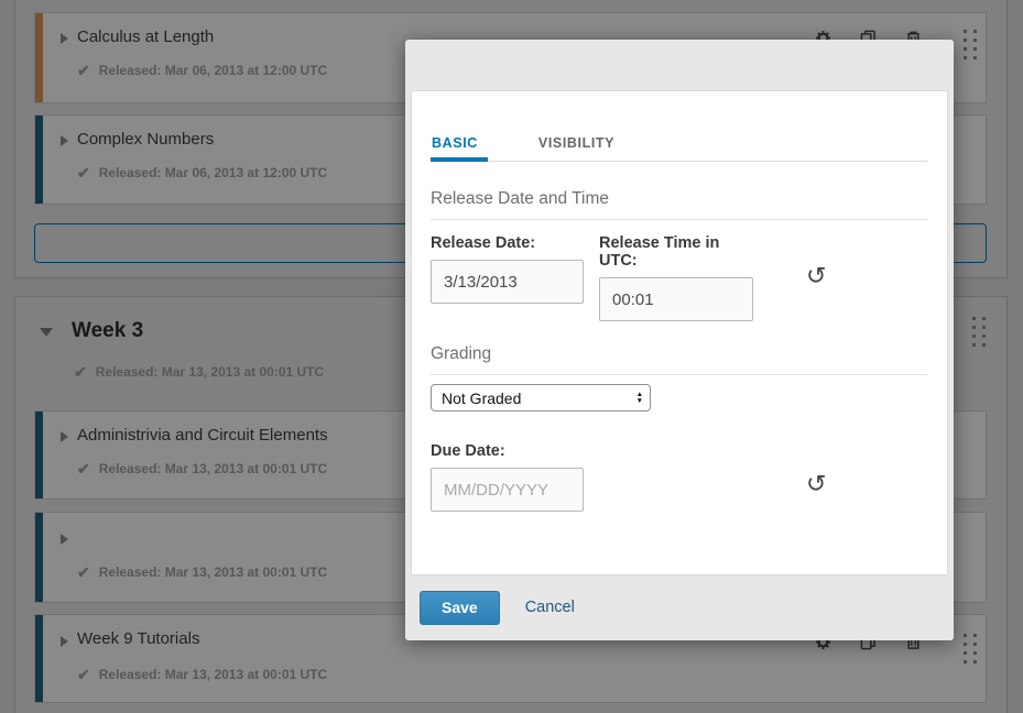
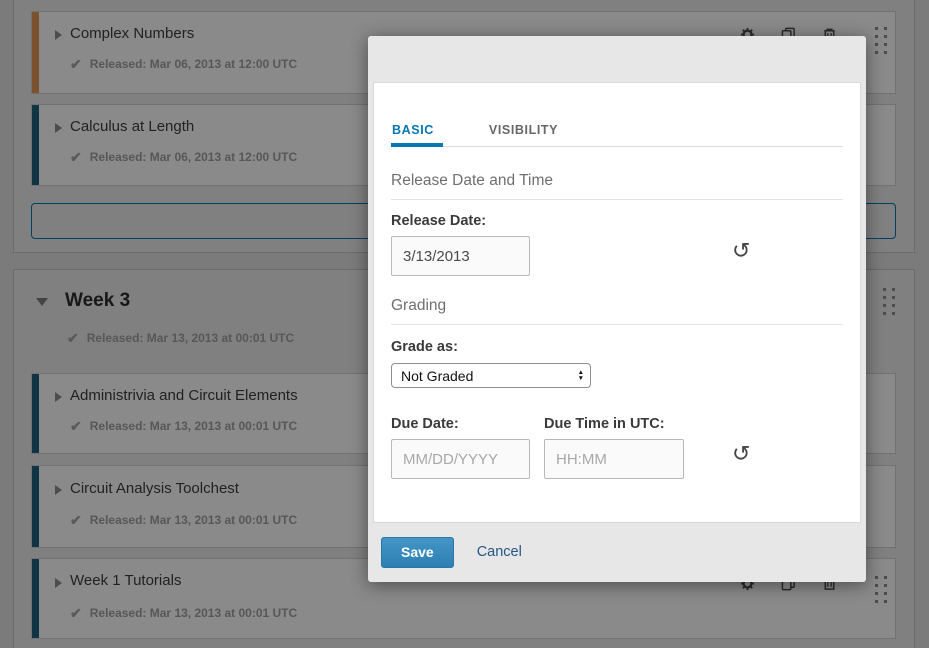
- Calculus at Length
+ Complex Numbers
  ✔ Released: Mar 06, 2013 at 12:00 UTC
- Complex Numbers
+ Calculus at Length
  ✔ Released: Mar 06, 2013 at 12:00 UTC
  Week 3
  ✔ Released: Mar 13, 2013 at 00:01 UTC
  Administrivia and Circuit Elements
  ✔ Released: Mar 13, 2013 at 00:01 UTC
+ Circuit Analysis Toolchest
  ✔ Released: Mar 13, 2013 at 00:01 UTC
- Week 9 Tutorials
+ Week 1 Tutorials
  ✔ Released: Mar 13, 2013 at 00:01 UTC
  BASIC
  VISIBILITY
  Release Date and Time
  Release Date:
  3/13/2013
- Release Time in UTC:
- 00:01
  ↺
  Grading
+ Grade as:
  Not Graded
  Due Date:
  MM/DD/YYYY
+ Due Time in UTC:
+ HH:MM
  ↺
  Save
  Cancel
